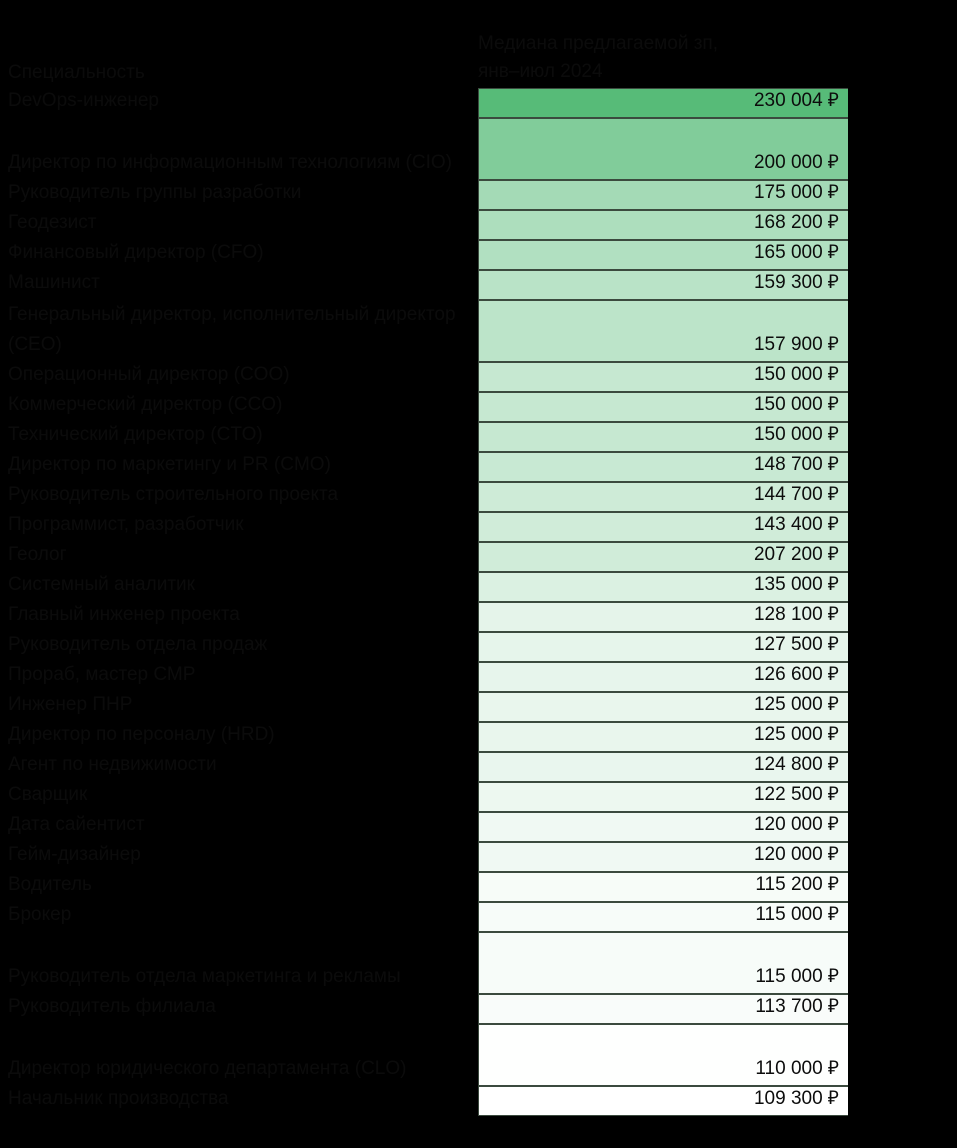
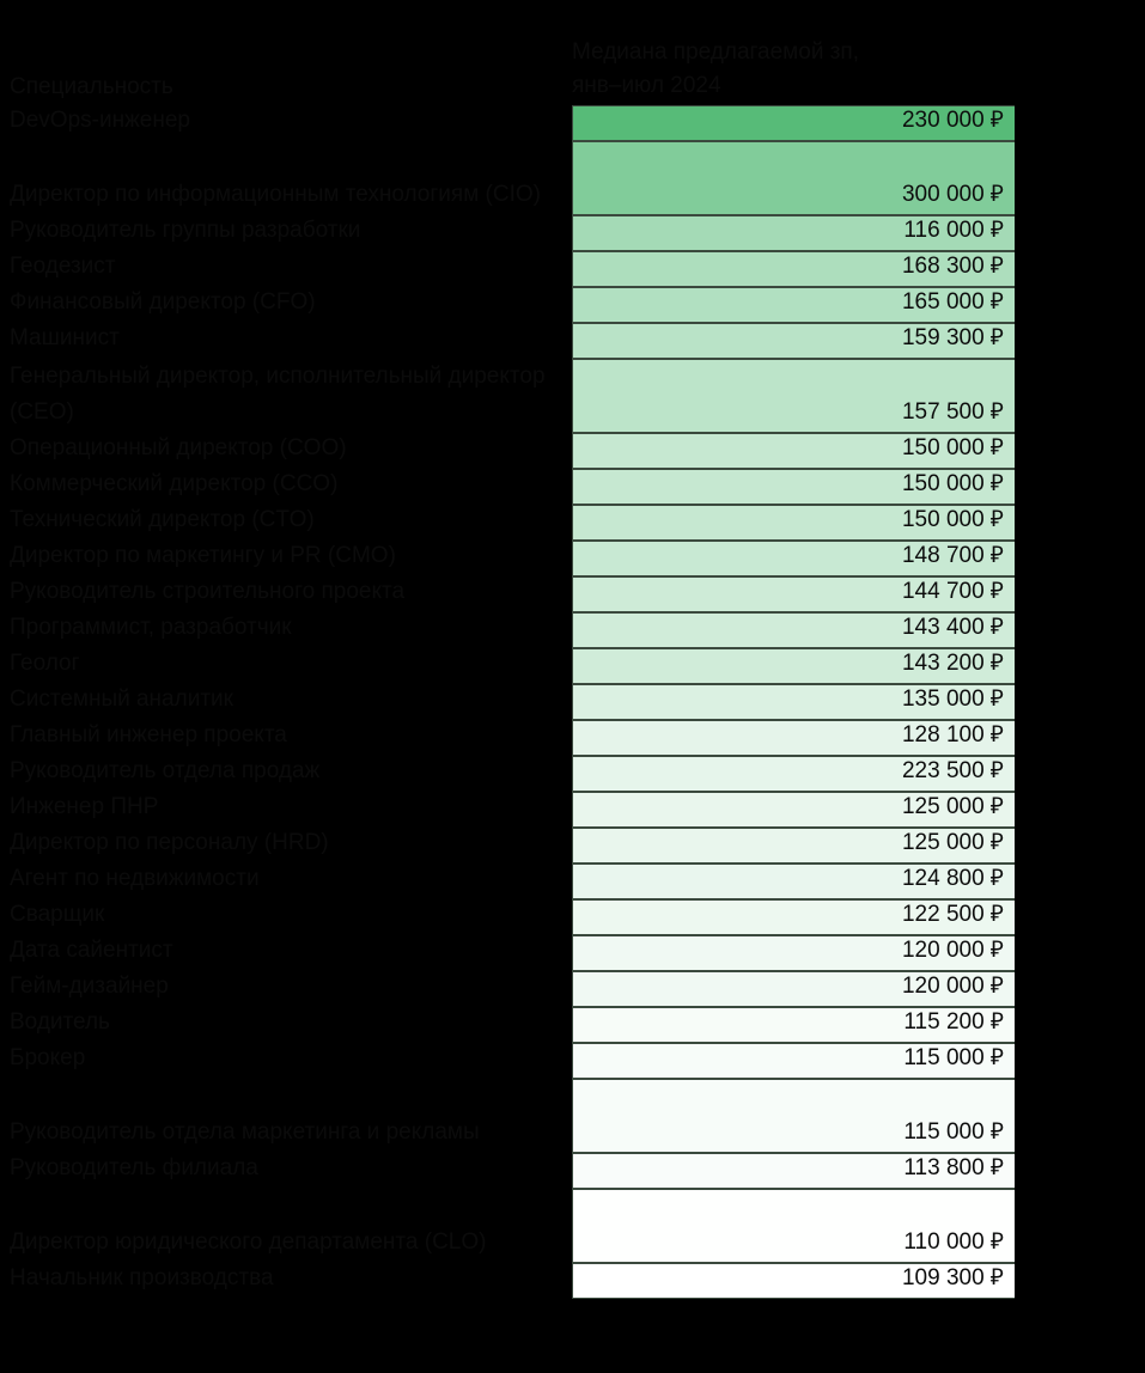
- 230 004 ₽
+ 230 000 ₽
- 200 000 ₽
+ 300 000 ₽
- 175 000 ₽
+ 116 000 ₽
- 168 200 ₽
+ 168 300 ₽
  165 000 ₽
  159 300 ₽
- 157 900 ₽
+ 157 500 ₽
  150 000 ₽
  150 000 ₽
  150 000 ₽
  148 700 ₽
  144 700 ₽
  143 400 ₽
- 207 200 ₽
+ 143 200 ₽
  135 000 ₽
  128 100 ₽
- 127 500 ₽
+ 223 500 ₽
- 126 600 ₽
  125 000 ₽
  125 000 ₽
  124 800 ₽
  122 500 ₽
  120 000 ₽
  120 000 ₽
  115 200 ₽
  115 000 ₽
  115 000 ₽
- 113 700 ₽
+ 113 800 ₽
  110 000 ₽
  109 300 ₽
